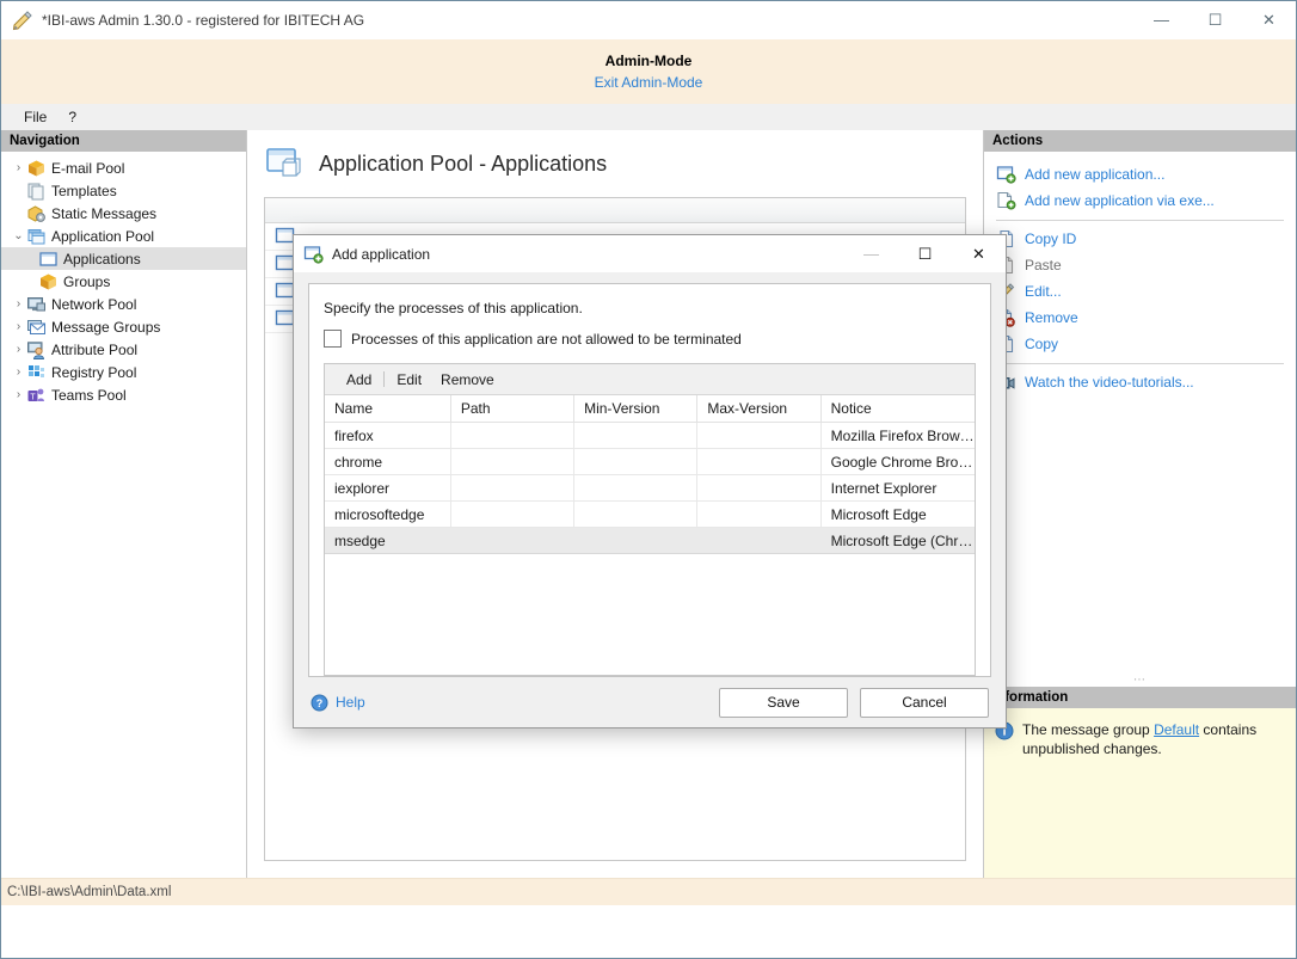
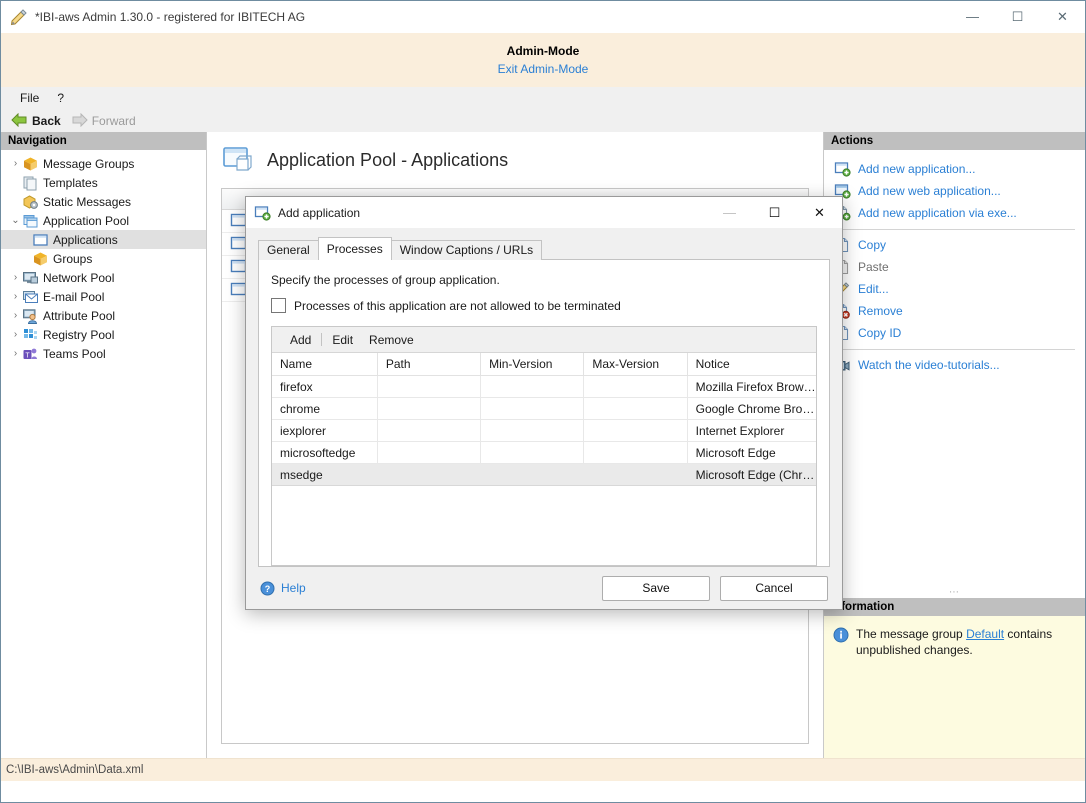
  *IBI-aws Admin 1.30.0 - registered for IBITECH AG
  —
  ☐
  ✕
  Admin-Mode
  Exit Admin-Mode
  File
  ?
+ Back
+ Forward
  Navigation
  ›
- E-mail Pool
+ Message Groups
  Templates
  Static Messages
  ⌄
  Application Pool
  Applications
  Groups
  ›
  Network Pool
  ›
- Message Groups
+ E-mail Pool
  ›
  Attribute Pool
  ›
  Registry Pool
  ›
  Teams Pool
  Application Pool - Applications
  Actions
  Add new application...
+ Add new web application...
  Add new application via exe...
- Copy ID
+ Copy
  Paste
  Edit...
  Remove
- Copy
+ Copy ID
  Watch the video-tutorials...
  ⋯
  formation
  The message group Default contains unpublished changes.
  C:\IBI-aws\Admin\Data.xml
  Add application
  —
  ☐
  ✕
+ General
+ Processes
+ Window Captions / URLs
- Specify the processes of this application.
+ Specify the processes of group application.
  Processes of this application are not allowed to be terminated
  Add
  Edit
  Remove
  Name	Path	Min-Version	Max-Version	Notice
  firefox				Mozilla Firefox Browse
  chrome				Google Chrome Brows
  iexplorer				Internet Explorer
  microsoftedge				Microsoft Edge
  msedge				Microsoft Edge (Chrom
  ?
  Help
  Save
  Cancel
